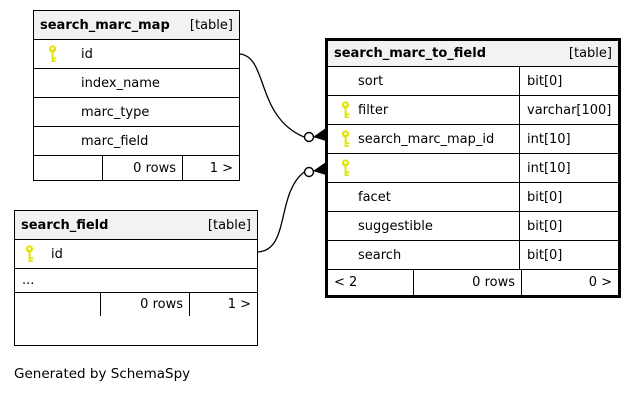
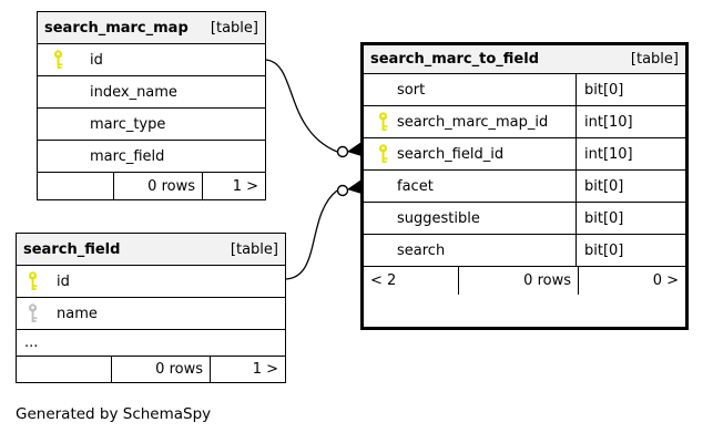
  search_marc_map
  [table]
  id
  index_name
  marc_type
  marc_field
  0 rows
  1 >
  search_marc_to_field
  [table]
  sort
  bit[0]
- filter
- varchar[100]
  search_marc_map_id
  int[10]
+ search_field_id
  int[10]
  facet
  bit[0]
  suggestible
  bit[0]
  search
  bit[0]
  < 2
  0 rows
  0 >
  search_field
  [table]
  id
+ name
  ...
  0 rows
  1 >
  Generated by SchemaSpy
